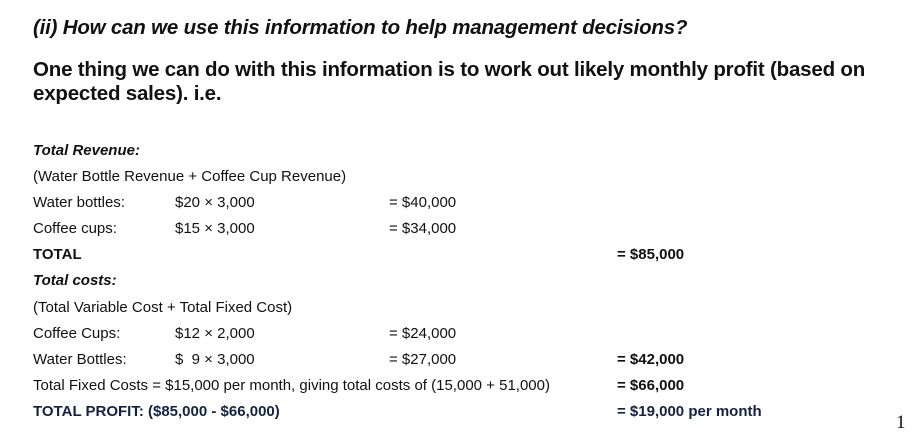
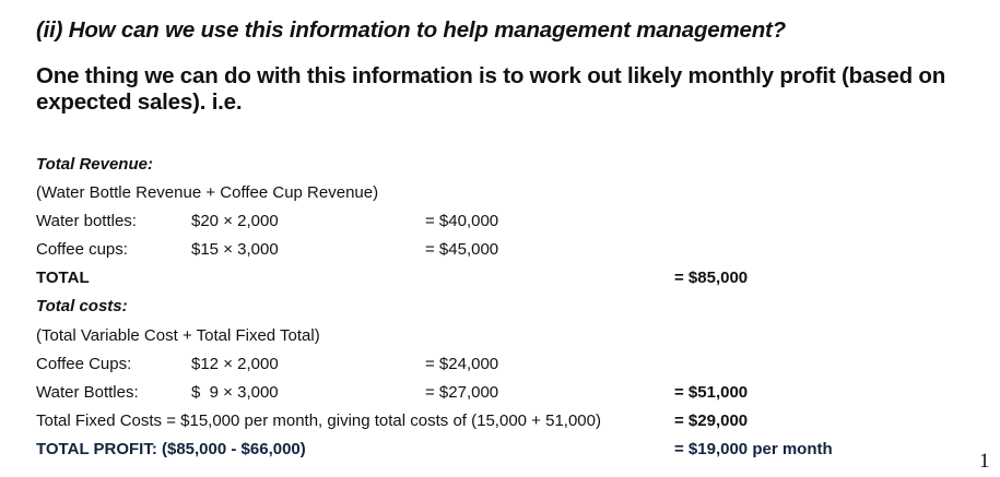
- (ii) How can we use this information to help management decisions?
+ (ii) How can we use this information to help management management?
  One thing we can do with this information is to work out likely monthly profit (based on expected sales). i.e.
  Total Revenue:
  (Water Bottle Revenue + Coffee Cup Revenue)
  Water bottles:
- $20 × 3,000
+ $20 × 2,000
  = $40,000
  Coffee cups:
  $15 × 3,000
- = $34,000
+ = $45,000
  TOTAL
  = $85,000
  Total costs:
- (Total Variable Cost + Total Fixed Cost)
+ (Total Variable Cost + Total Fixed Total)
  Coffee Cups:
  $12 × 2,000
  = $24,000
  Water Bottles:
  $ 9 × 3,000
  = $27,000
- = $42,000
+ = $51,000
  Total Fixed Costs = $15,000 per month, giving total costs of (15,000 + 51,000)
- = $66,000
+ = $29,000
  TOTAL PROFIT: ($85,000 - $66,000)
  = $19,000 per month
  1
